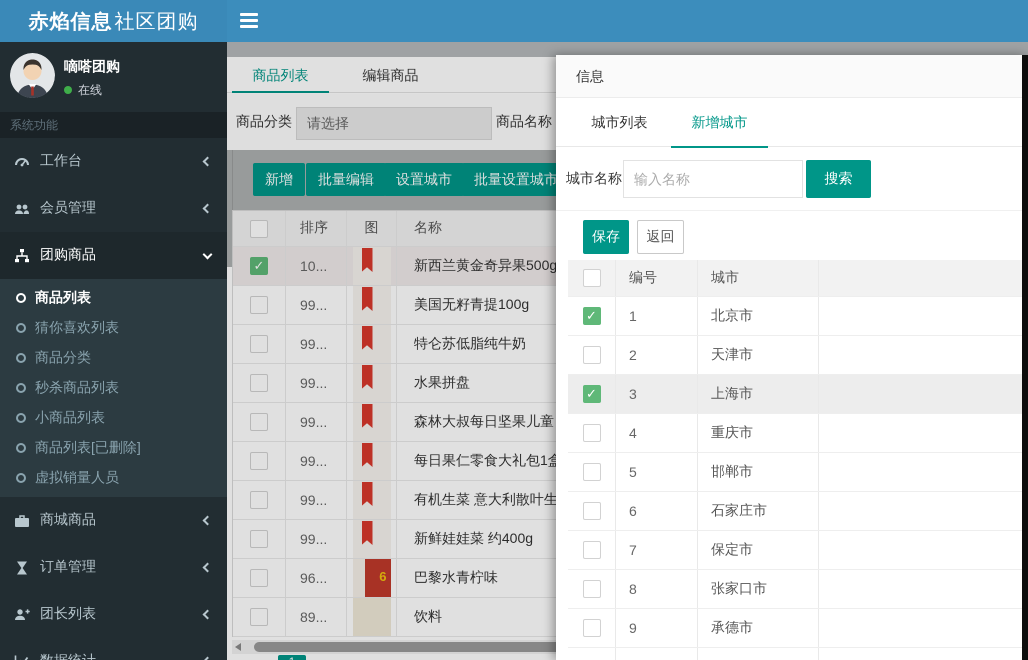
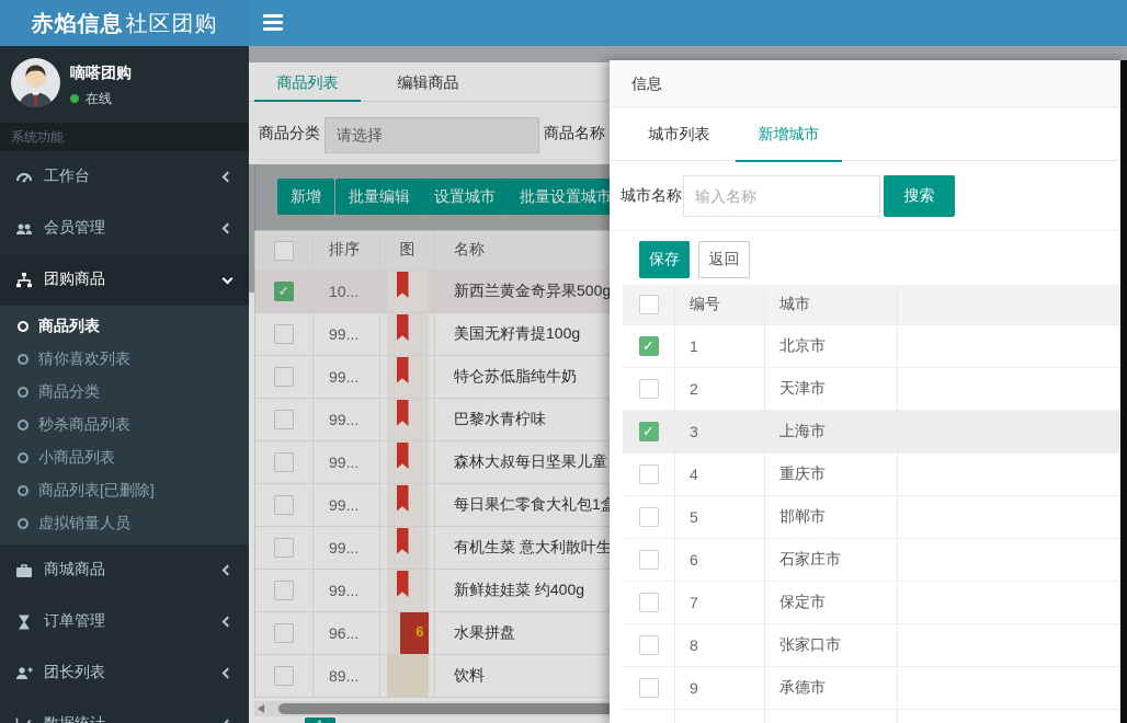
  赤焰信息
  社区团购
  嘀嗒团购
  在线
  系统功能
  工作台
  会员管理
  团购商品
  商品列表
  猜你喜欢列表
  商品分类
  秒杀商品列表
  小商品列表
  商品列表[已删除]
  虚拟销量人员
  商城商品
  订单管理
  团长列表
  商品列表
  编辑商品
  商品分类
  请选择
  商品名称
  新增
  批量编辑
  设置城市
  批量设置城市
  排序
  图
  名称
  10...
  新西兰黄金奇异果500g
  99...
  美国无籽青提100g
  99...
  特仑苏低脂纯牛奶
  99...
- 水果拼盘
+ 巴黎水青柠味
  99...
  森林大叔每日坚果儿童
  99...
  每日果仁零食大礼包1盒
  99...
  有机生菜 意大利散叶生
  99...
  新鲜娃娃菜 约400g
  96...
  6
- 巴黎水青柠味
+ 水果拼盘
  89...
  饮料
  信息
  城市列表
  新增城市
  城市名称
  输入名称
  搜索
  保存
  返回
  编号
  城市
  1
  北京市
  2
  天津市
  3
  上海市
  4
  重庆市
  5
  邯郸市
  6
  石家庄市
  7
  保定市
  8
  张家口市
  9
  承德市
